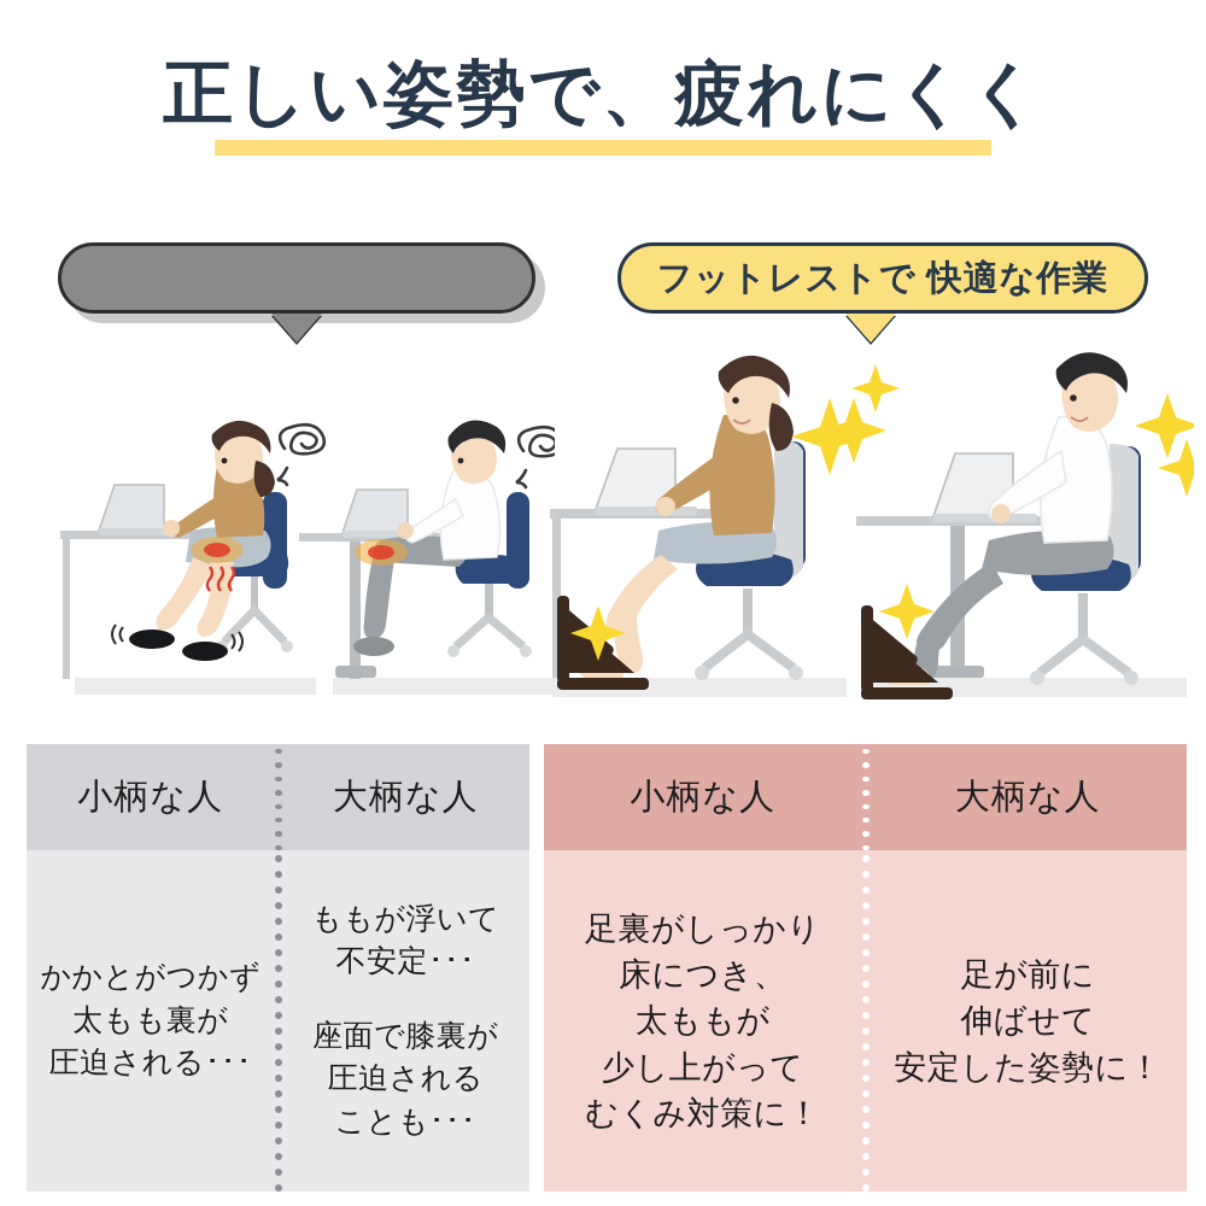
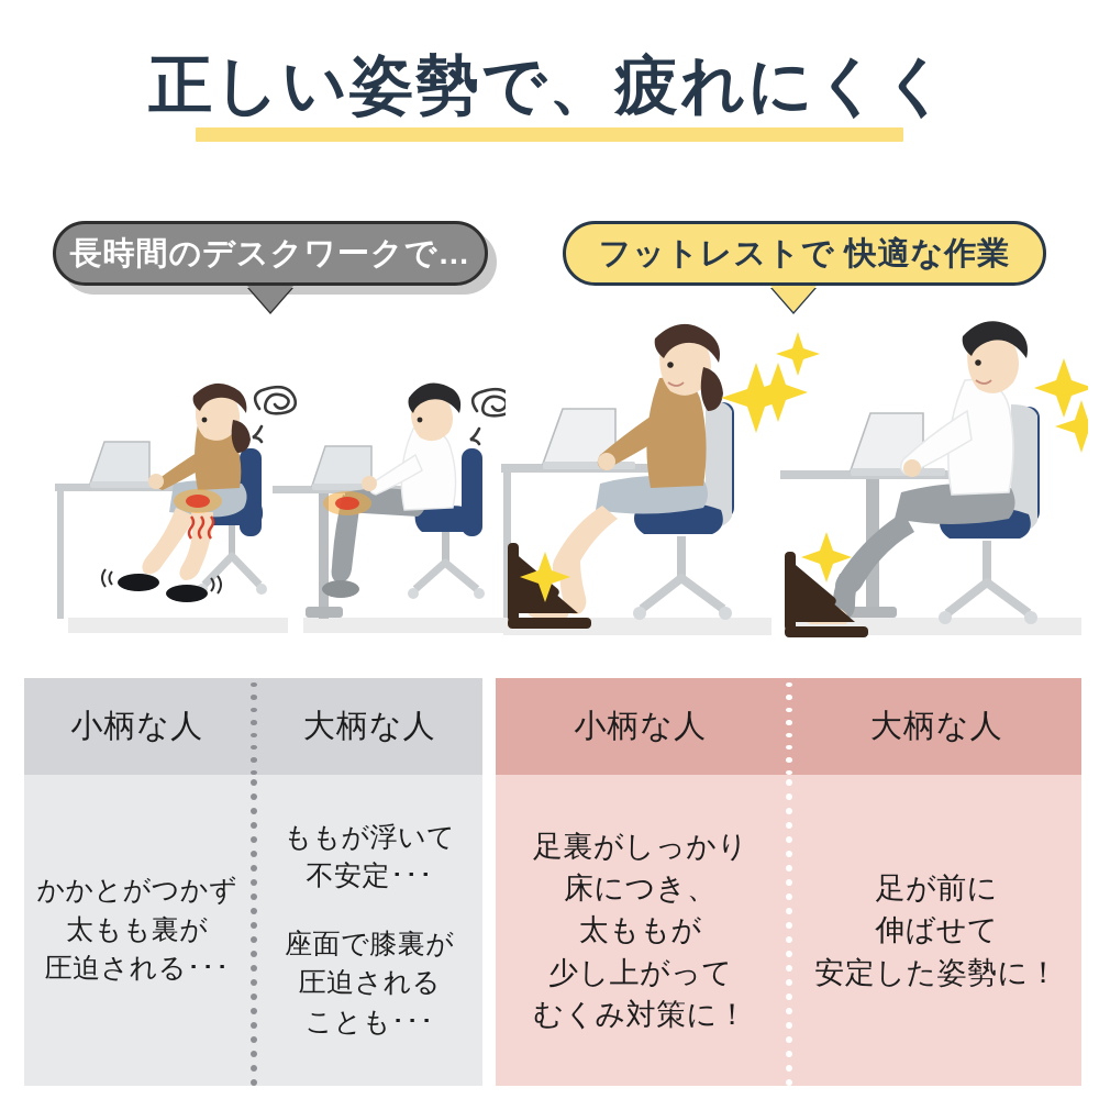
  正しい姿勢で、疲れにくく
+ 長時間のデスクワークで…
  フットレストで 快適な作業
  小柄な人
  大柄な人
  かかとがつかず
  太もも裏が
  圧迫される･･･
  ももが浮いて
  不安定･･･
  座面で膝裏が
  圧迫される
  ことも･･･
  小柄な人
  大柄な人
  足裏がしっかり
  床につき、
  太ももが
  少し上がって
  むくみ対策に！
  足が前に
  伸ばせて
  安定した姿勢に！
